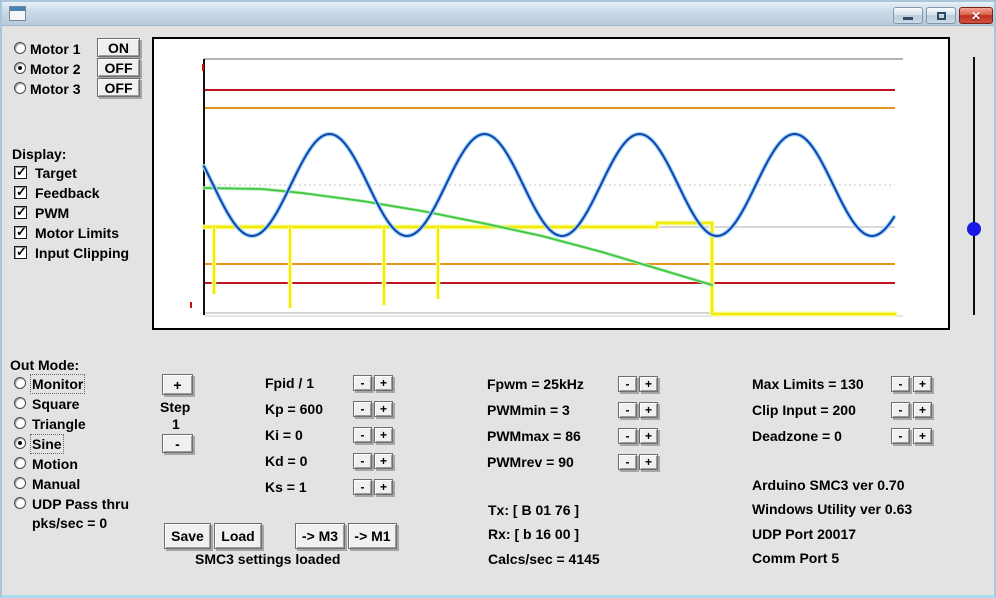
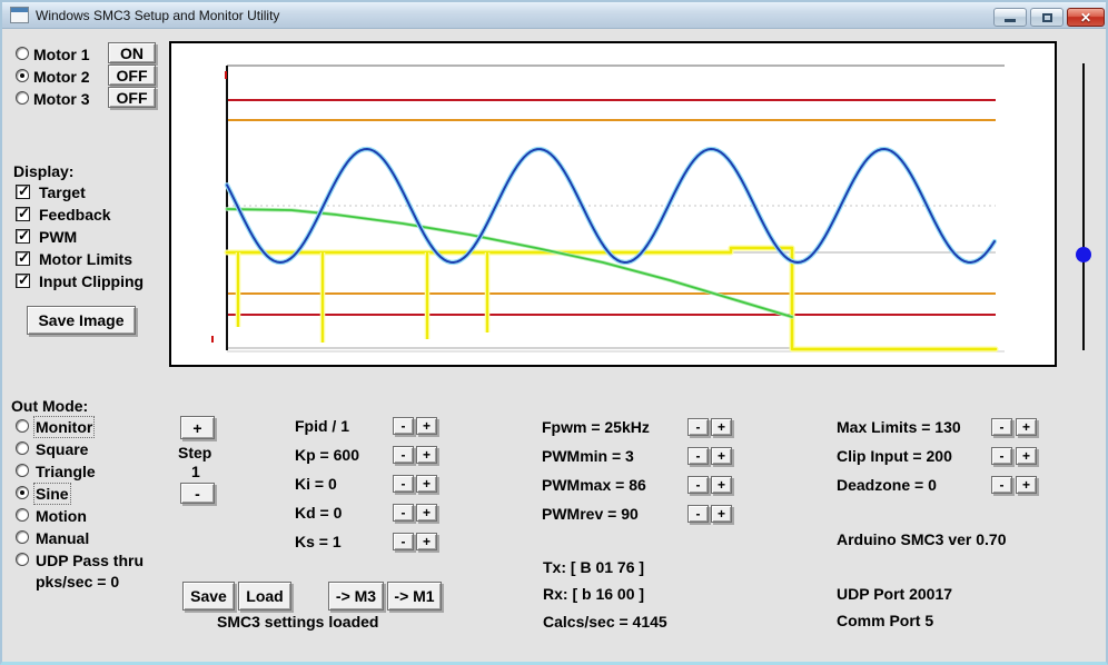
+ Windows SMC3 Setup and Monitor Utility
  ✕
  Motor 1
  ON
  Motor 2
  OFF
  Motor 3
  OFF
  Display:
  ✓
  Target
  ✓
  Feedback
  ✓
  PWM
  ✓
  Motor Limits
  ✓
  Input Clipping
+ Save Image
  Out Mode:
  Monitor
  Square
  Triangle
  Sine
  Motion
  Manual
  UDP Pass thru
  pks/sec = 0
  +
  Step
  1
  -
  Fpid / 1
  -
  +
  Kp = 600
  -
  +
  Ki = 0
  -
  +
  Kd = 0
  -
  +
  Ks = 1
  -
  +
  Fpwm = 25kHz
  -
  +
  PWMmin = 3
  -
  +
  PWMmax = 86
  -
  +
  PWMrev = 90
  -
  +
  Max Limits = 130
  -
  +
  Clip Input = 200
  -
  +
  Deadzone = 0
  -
  +
  Save
  Load
  -> M3
  -> M1
  SMC3 settings loaded
  Tx: [ B 01 76 ]
  Rx: [ b 16 00 ]
  Calcs/sec = 4145
  Arduino SMC3 ver 0.70
- Windows Utility ver 0.63
  UDP Port 20017
  Comm Port 5
